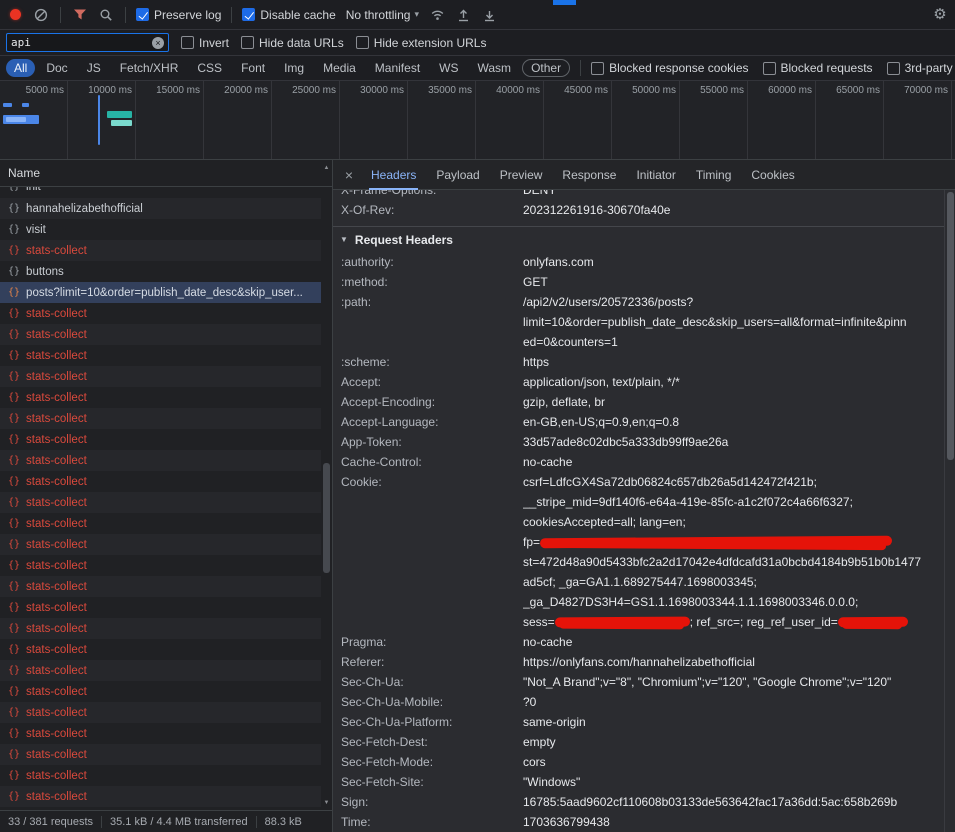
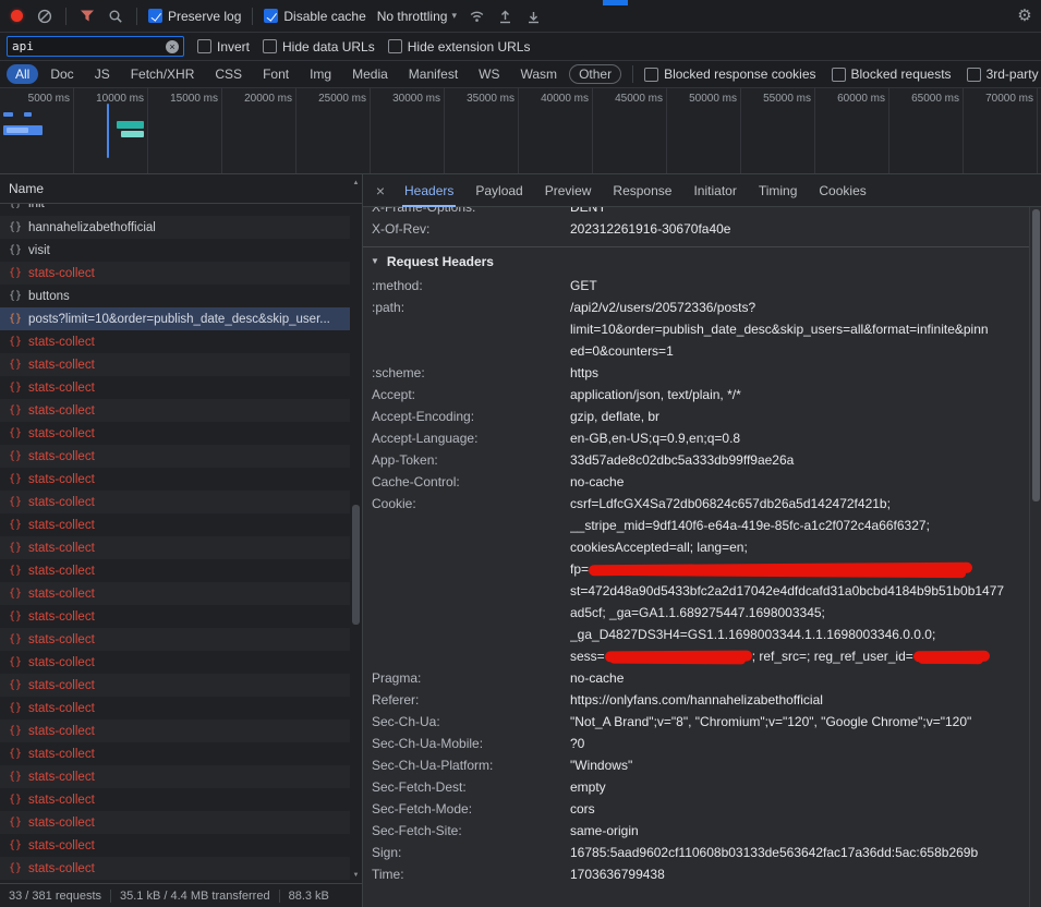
  Preserve log
  Disable cache
  No throttling
  ▾
  ⚙
  api
  ×
  Invert
  Hide data URLs
  Hide extension URLs
  All
  Doc
  JS
  Fetch/XHR
  CSS
  Font
  Img
  Media
  Manifest
  WS
  Wasm
  Other
  Blocked response cookies
  Blocked requests
  5000 ms
  10000 ms
  15000 ms
  20000 ms
  25000 ms
  30000 ms
  35000 ms
  40000 ms
  45000 ms
  50000 ms
  55000 ms
  60000 ms
  65000 ms
  70000 ms
  Name
  {}
  init
  {}
  hannahelizabethofficial
  {}
  visit
  {}
  stats-collect
  {}
  buttons
  {}
  posts?limit=10&order=publish_date_desc&skip_user...
  {}
  stats-collect
  {}
  stats-collect
  {}
  stats-collect
  {}
  stats-collect
  {}
  stats-collect
  {}
  stats-collect
  {}
  stats-collect
  {}
  stats-collect
  {}
  stats-collect
  {}
  stats-collect
  {}
  stats-collect
  {}
  stats-collect
  {}
  stats-collect
  {}
  stats-collect
  {}
  stats-collect
  {}
  stats-collect
  {}
  stats-collect
  {}
  stats-collect
  {}
  stats-collect
  {}
  stats-collect
  {}
  stats-collect
  {}
  stats-collect
  {}
  stats-collect
  {}
  stats-collect
  33 / 381 requests
  35.1 kB / 4.4 MB transferred
  88.3 kB
  ×
  Headers
  Payload
  Preview
  Response
  Initiator
  Timing
  Cookies
  X-Frame-Options:
  DENY
  X-Of-Rev:
  202312261916-30670fa40e
  ▼
  Request Headers
- :authority:
- onlyfans.com
  :method:
  GET
  :path:
  /api2/v2/users/20572336/posts?
  limit=10&order=publish_date_desc&skip_users=all&format=infinite&pinn
  ed=0&counters=1
  :scheme:
  https
  Accept:
  application/json, text/plain, */*
  Accept-Encoding:
  gzip, deflate, br
  Accept-Language:
  en-GB,en-US;q=0.9,en;q=0.8
  App-Token:
  33d57ade8c02dbc5a333db99ff9ae26a
  Cache-Control:
  no-cache
  Cookie:
  csrf=LdfcGX4Sa72db06824c657db26a5d142472f421b;
  __stripe_mid=9df140f6-e64a-419e-85fc-a1c2f072c4a66f6327;
  cookiesAccepted=all; lang=en;
  fp=
  st=472d48a90d5433bfc2a2d17042e4dfdcafd31a0bcbd4184b9b51b0b1477
  ad5cf; _ga=GA1.1.689275447.1698003345;
  _ga_D4827DS3H4=GS1.1.1698003344.1.1.1698003346.0.0.0;
  sess= ; ref_src=; reg_ref_user_id=
  Pragma:
  no-cache
  Referer:
  https://onlyfans.com/hannahelizabethofficial
  Sec-Ch-Ua:
  "Not_A Brand";v="8", "Chromium";v="120", "Google Chrome";v="120"
  Sec-Ch-Ua-Mobile:
  ?0
  Sec-Ch-Ua-Platform:
- same-origin
+ "Windows"
  Sec-Fetch-Dest:
  empty
  Sec-Fetch-Mode:
  cors
  Sec-Fetch-Site:
- "Windows"
+ same-origin
  Sign:
  16785:5aad9602cf110608b03133de563642fac17a36dd:5ac:658b269b
  Time:
  1703636799438
